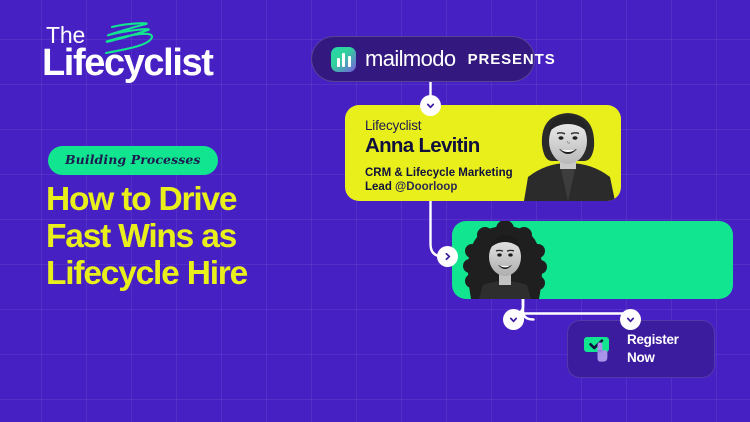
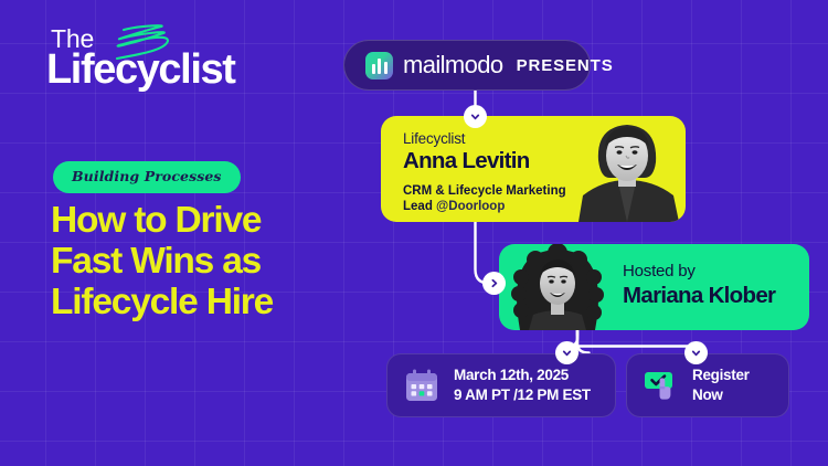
  The
  Lifecyclist
  Building Processes
  How to Drive
  Fast Wins as
  Lifecycle Hire
  mailmodo
  PRESENTS
  Lifecyclist
  Anna Levitin
  CRM & Lifecycle Marketing
  Lead @Doorloop
+ Hosted by
+ Mariana Klober
+ March 12th, 2025
+ 9 AM PT /12 PM EST
  Register
  Now
